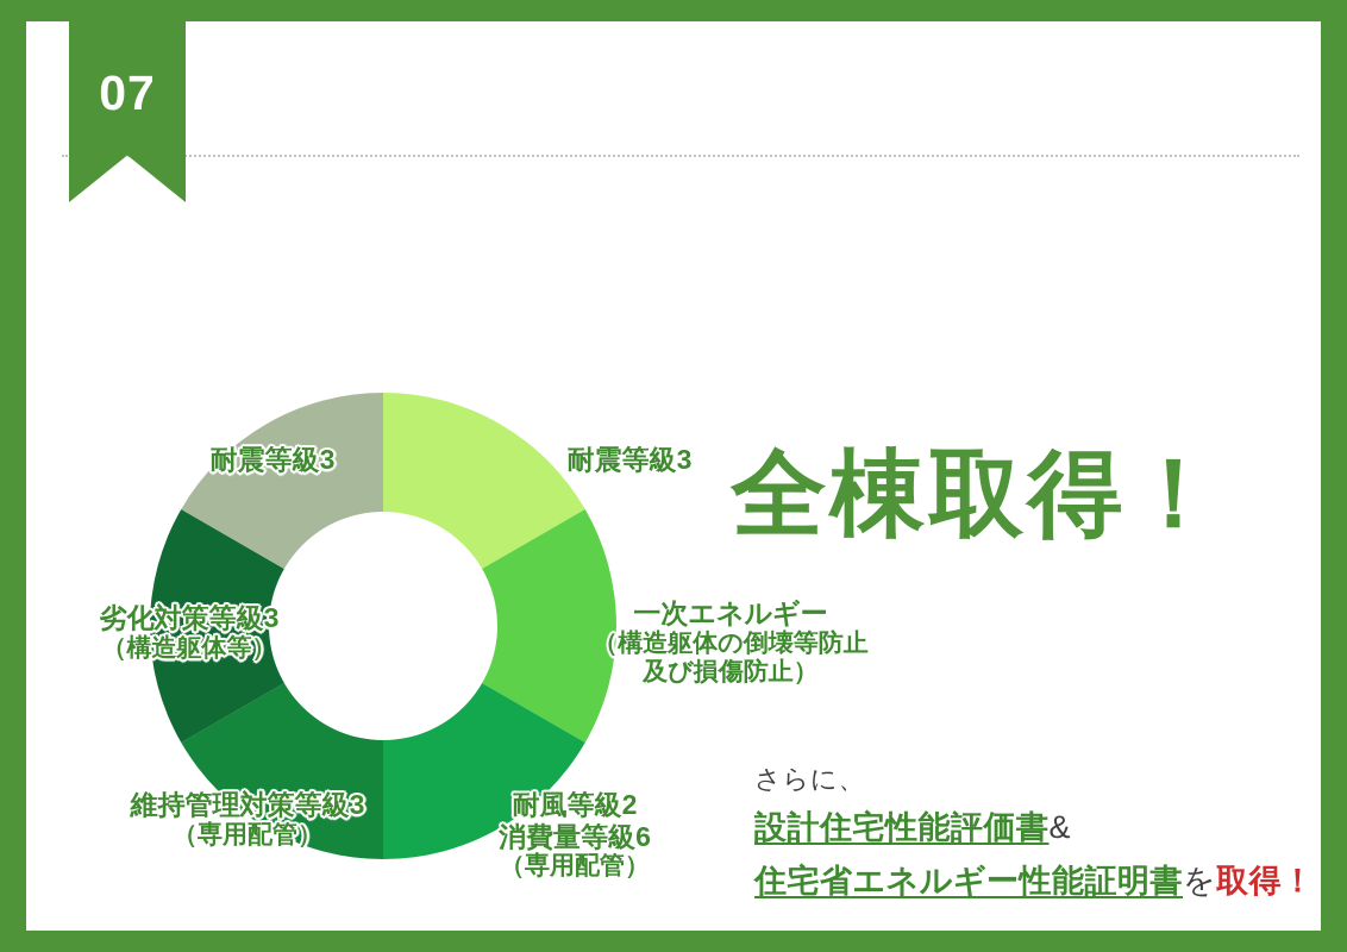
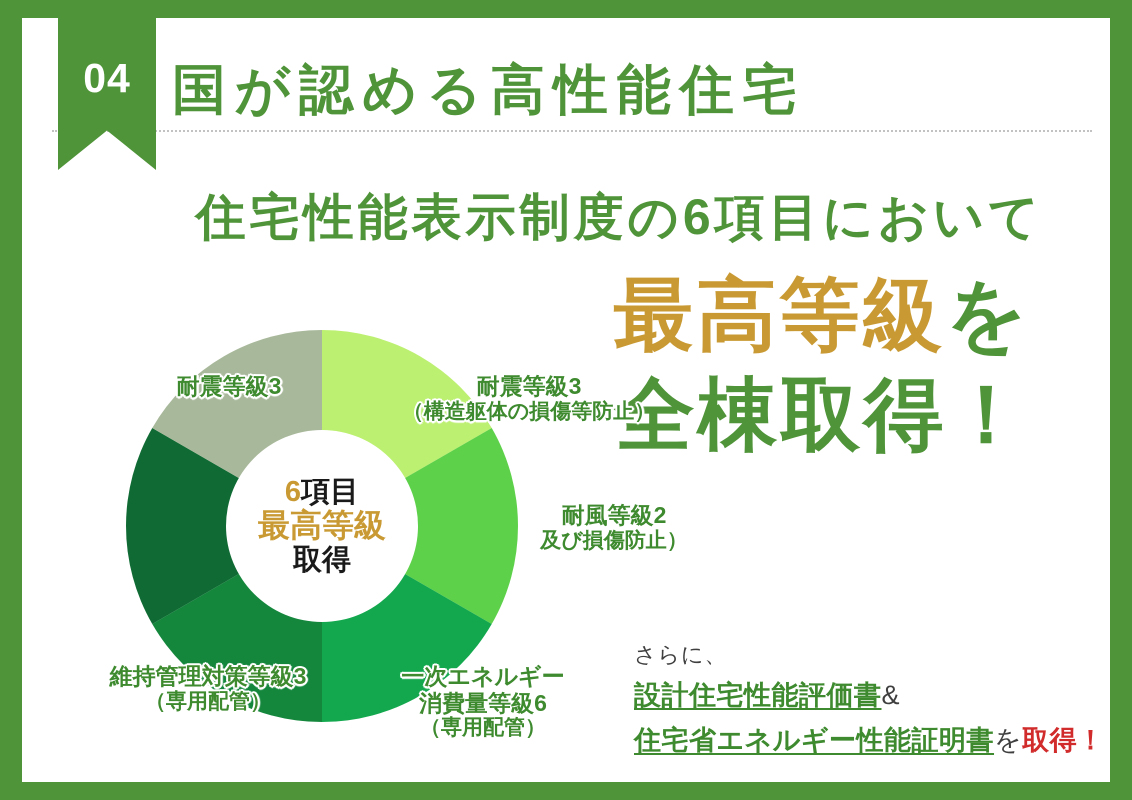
- 07
+ 04
+ 国が認める高性能住宅
+ 住宅性能表示制度の6項目において
+ 最高等級を
  全棟取得！
+ 6項目
+ 最高等級
+ 取得
  耐震等級3
  耐震等級3
+ （構造躯体の損傷等防止）
- 一次エネルギー
+ 耐風等級2
- （構造躯体の倒壊等防止
  及び損傷防止）
- 耐風等級2
+ 一次エネルギー
  消費量等級6
  （専用配管）
  維持管理対策等級3
  （専用配管）
- 劣化対策等級3
- （構造躯体等）
  さらに、
  設計住宅性能評価書&
  住宅省エネルギー性能証明書を取得！
